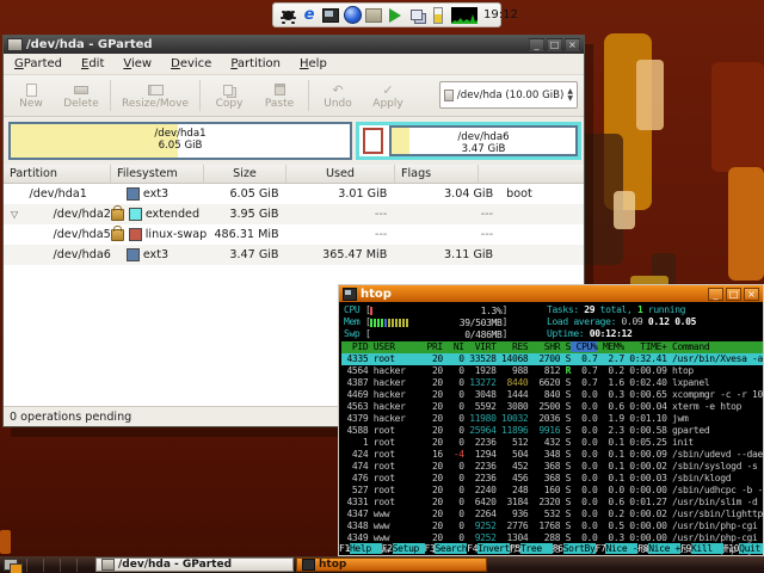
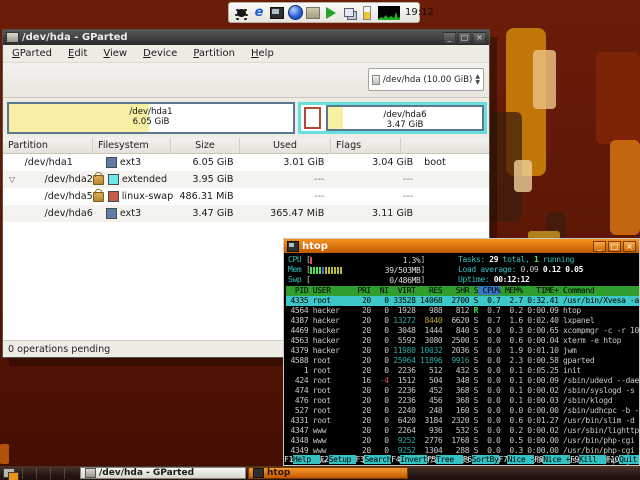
  /dev/hda - GParted
  _
  □
  ×
  GParted
  Edit
  View
  Device
  Partition
  Help
- New
- Delete
- Resize/Move
- Copy
- Paste
- ↶
- Undo
- ✓
- Apply
  /dev/hda (10.00 GiB)
  /dev/hda1
  6.05 GiB
  /dev/hda6
  3.47 GiB
  Partition
  Filesystem
  Size
  Used
  Flags
  /dev/hda1
  ext3
  6.05 GiB
  3.01 GiB
  3.04 GiB
  boot
  ▽
  /dev/hda2
  extended
  3.95 GiB
  ---
  ---
  /dev/hda5
  linux-swap
  486.31 MiB
  ---
  ---
  /dev/hda6
  ext3
  3.47 GiB
  365.47 MiB
  3.11 GiB
  0 operations pending
  htop
  _
  □
  ×
  CPU
  [
  1.3%
  ]
  Mem
  [
  39/503MB
  ]
  Swp
  [
  0/486MB
  ]
  Tasks: 29 total, 1 running
  Load average: 0.09 0.12 0.05
  Uptime: 00:12:12
  PID USER PRI NI VIRT RES SHR S CPU% MEM% TIME+ Command
  4335 root 20 0 33528 14068 2700 S 0.7 2.7 0:32.41 /usr/bin/Xvesa -a
  4564 hacker 20 0 1928 988 812 R 0.7 0.2 0:00.09 htop
  4387 hacker 20 0 13272 8440 6620 S 0.7 1.6 0:02.40 lxpanel
  4469 hacker 20 0 3048 1444 840 S 0.0 0.3 0:00.65 xcompmgr -c -r 10
  4563 hacker 20 0 5592 3080 2500 S 0.0 0.6 0:00.04 xterm -e htop
  4379 hacker 20 0 11980 10032 2036 S 0.0 1.9 0:01.10 jwm
  4588 root 20 0 25964 11896 9916 S 0.0 2.3 0:00.58 gparted
  1 root 20 0 2236 512 432 S 0.0 0.1 0:05.25 init
- 424 root 16 -4 1294 504 348 S 0.0 0.1 0:00.09 /sbin/udevd --dae
+ 424 root 16 -4 1512 504 348 S 0.0 0.1 0:00.09 /sbin/udevd --dae
  474 root 20 0 2236 452 368 S 0.0 0.1 0:00.02 /sbin/syslogd -s
  476 root 20 0 2236 456 368 S 0.0 0.1 0:00.03 /sbin/klogd
  527 root 20 0 2240 248 160 S 0.0 0.0 0:00.00 /sbin/udhcpc -b -
  4331 root 20 0 6420 3184 2320 S 0.0 0.6 0:01.27 /usr/bin/slim -d
  4347 www 20 0 2264 936 532 S 0.0 0.2 0:00.02 /usr/sbin/lighttp
  4348 www 20 0 9252 2776 1768 S 0.0 0.5 0:00.00 /usr/bin/php-cgi
  4349 www 20 0 9252 1304 288 S 0.0 0.3 0:00.00 /usr/bin/php-cgi
  F1Help
  F2Setup
  F3Search
  F4Invert
  F5Tree
  F6SortBy
  F7Nice -
  F8Nice +
  F9Kill
  F10Quit
  e
  19:12
  /dev/hda - GParted
  htop
